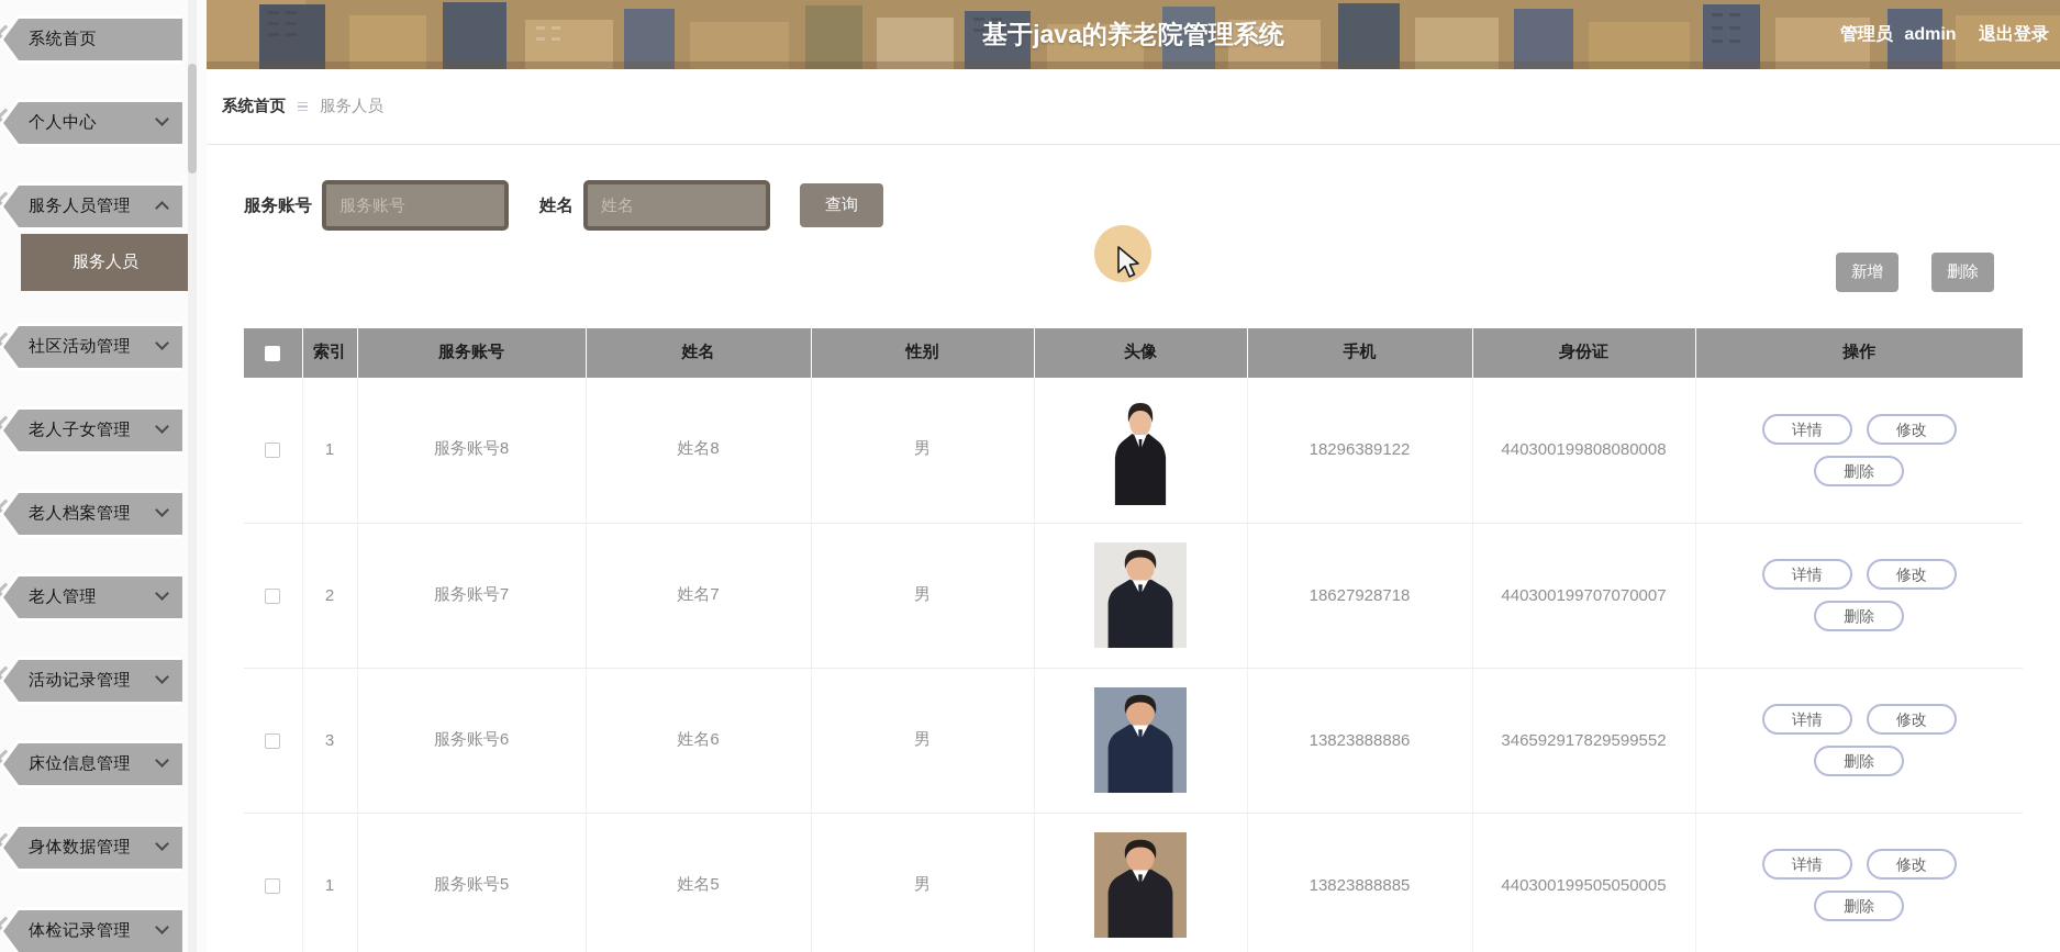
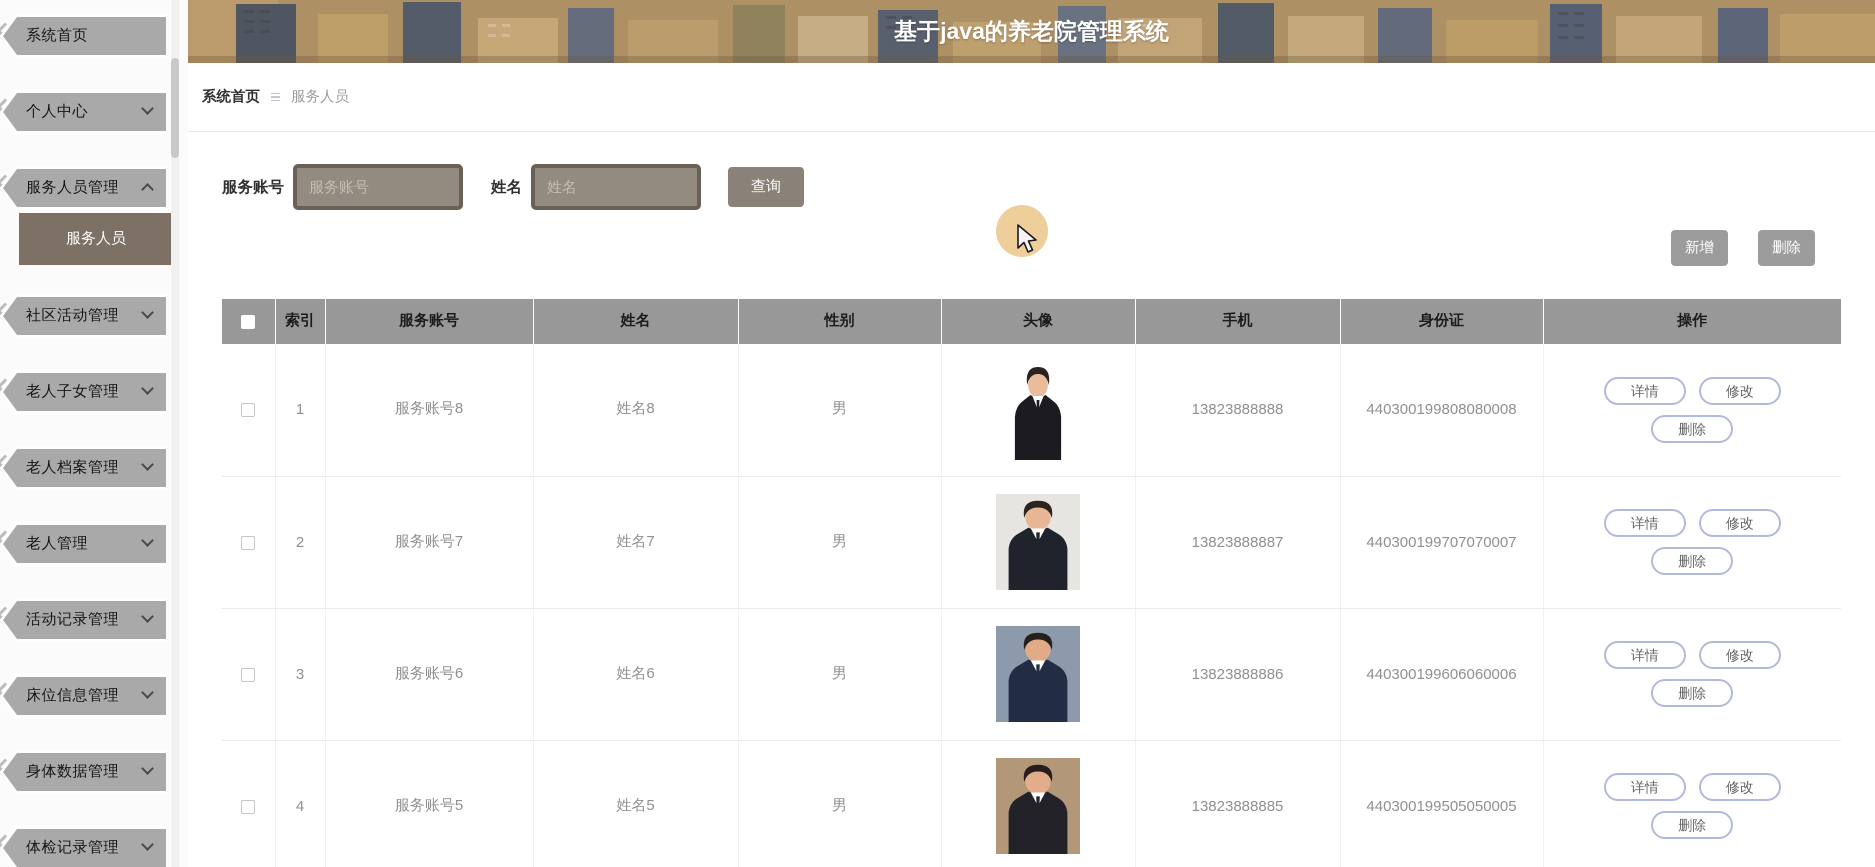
  系统首页
  个人中心
  服务人员管理
  服务人员
  社区活动管理
  老人子女管理
  老人档案管理
  老人管理
  活动记录管理
  床位信息管理
  身体数据管理
  体检记录管理
  基于java的养老院管理系统
- 管理员 admin 退出登录
  系统首页
  服务人员
  服务账号
  服务账号
  姓名
  姓名
  查询
  新增
  删除
  	索引	服务账号	姓名	性别	头像	手机	身份证	操作
- 	1	服务账号8	姓名8	男		18296389122	440300199808080008	详情 修改删除
+ 	1	服务账号8	姓名8	男		13823888888	440300199808080008	详情 修改删除
- 	2	服务账号7	姓名7	男		18627928718	440300199707070007	详情 修改删除
+ 	2	服务账号7	姓名7	男		13823888887	440300199707070007	详情 修改删除
- 	3	服务账号6	姓名6	男		13823888886	346592917829599552	详情 修改删除
+ 	3	服务账号6	姓名6	男		13823888886	440300199606060006	详情 修改删除
- 	1	服务账号5	姓名5	男		13823888885	440300199505050005	详情 修改删除
+ 	4	服务账号5	姓名5	男		13823888885	440300199505050005	详情 修改删除
